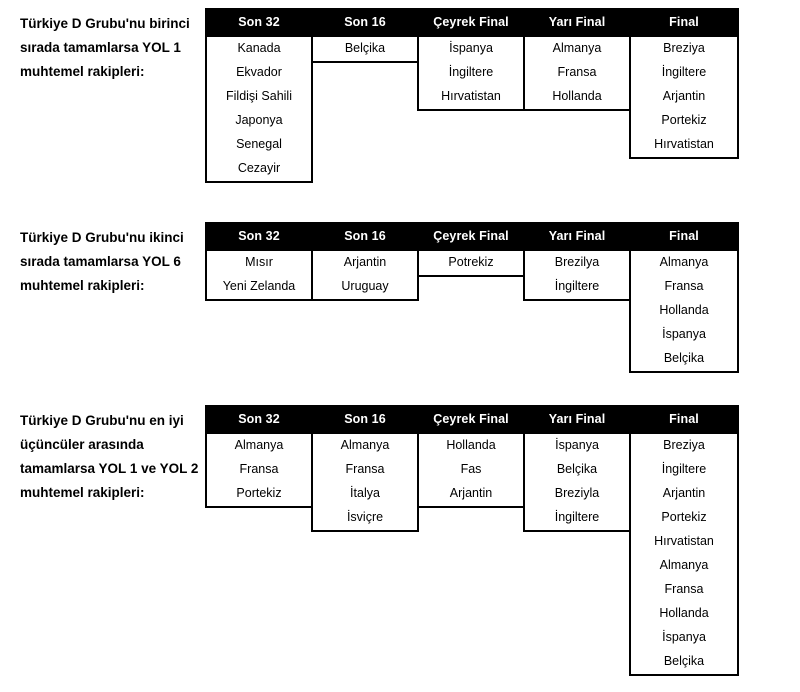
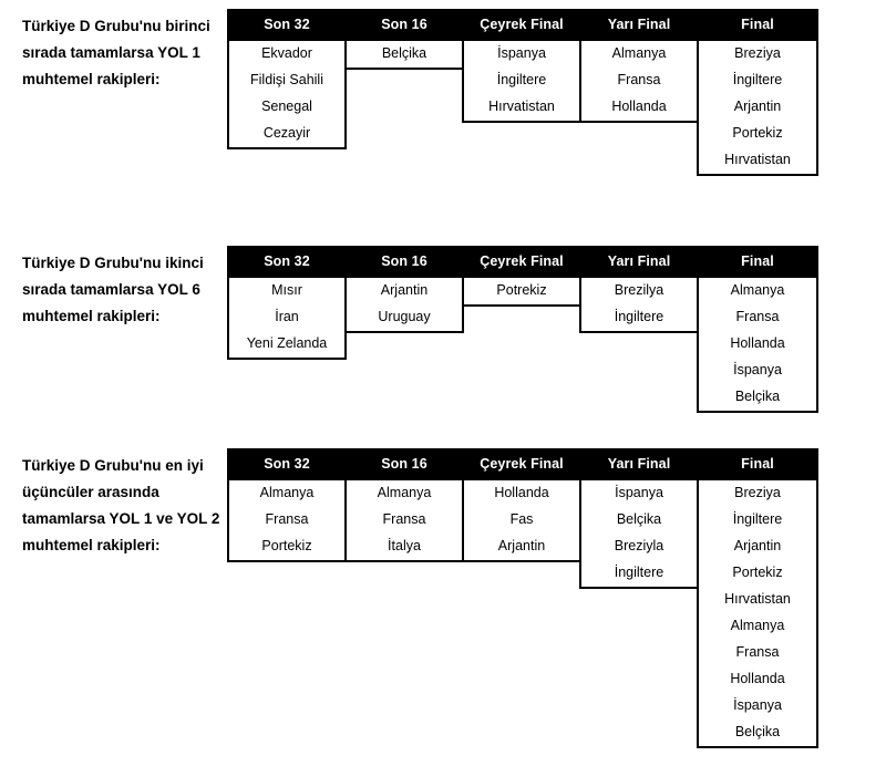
  Türkiye D Grubu'nu birinci sırada tamamlarsa YOL 1 muhtemel rakipleri:
  Son 32
- Kanada
  Ekvador
  Fildişi Sahili
- Japonya
  Senegal
  Cezayir
  Son 16
  Belçika
  Çeyrek Final
  İspanya
  İngiltere
  Hırvatistan
  Yarı Final
  Almanya
  Fransa
  Hollanda
  Final
  Breziya
  İngiltere
  Arjantin
  Portekiz
  Hırvatistan
  Türkiye D Grubu'nu ikinci sırada tamamlarsa YOL 6 muhtemel rakipleri:
  Son 32
  Mısır
+ İran
  Yeni Zelanda
  Son 16
  Arjantin
  Uruguay
  Çeyrek Final
  Potrekiz
  Yarı Final
  Brezilya
  İngiltere
  Final
  Almanya
  Fransa
  Hollanda
  İspanya
  Belçika
  Türkiye D Grubu'nu en iyi üçüncüler arasında tamamlarsa YOL 1 ve YOL 2 muhtemel rakipleri:
  Son 32
  Almanya
  Fransa
  Portekiz
  Son 16
  Almanya
  Fransa
  İtalya
- İsviçre
  Çeyrek Final
  Hollanda
  Fas
  Arjantin
  Yarı Final
  İspanya
  Belçika
  Breziyla
  İngiltere
  Final
  Breziya
  İngiltere
  Arjantin
  Portekiz
  Hırvatistan
  Almanya
  Fransa
  Hollanda
  İspanya
  Belçika
